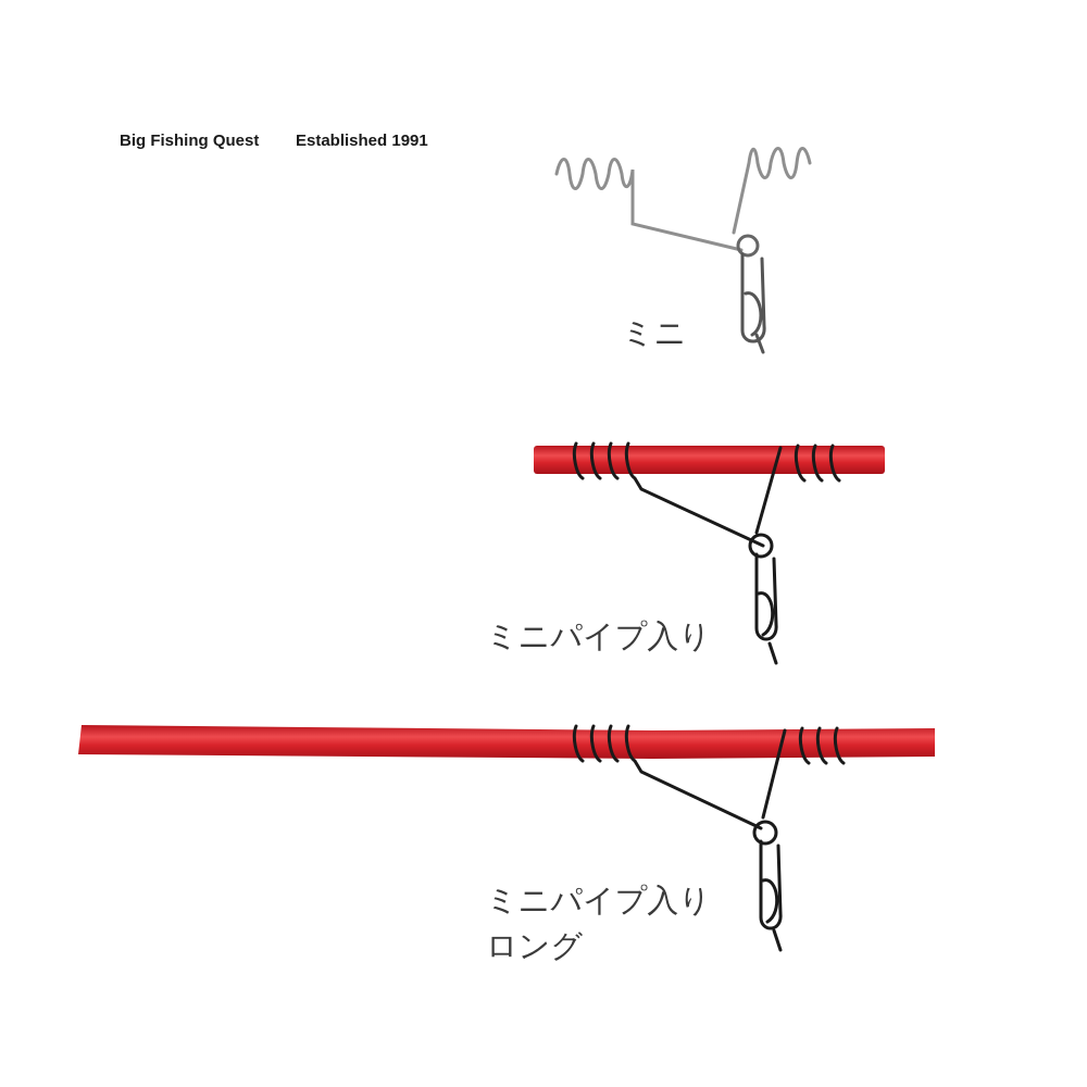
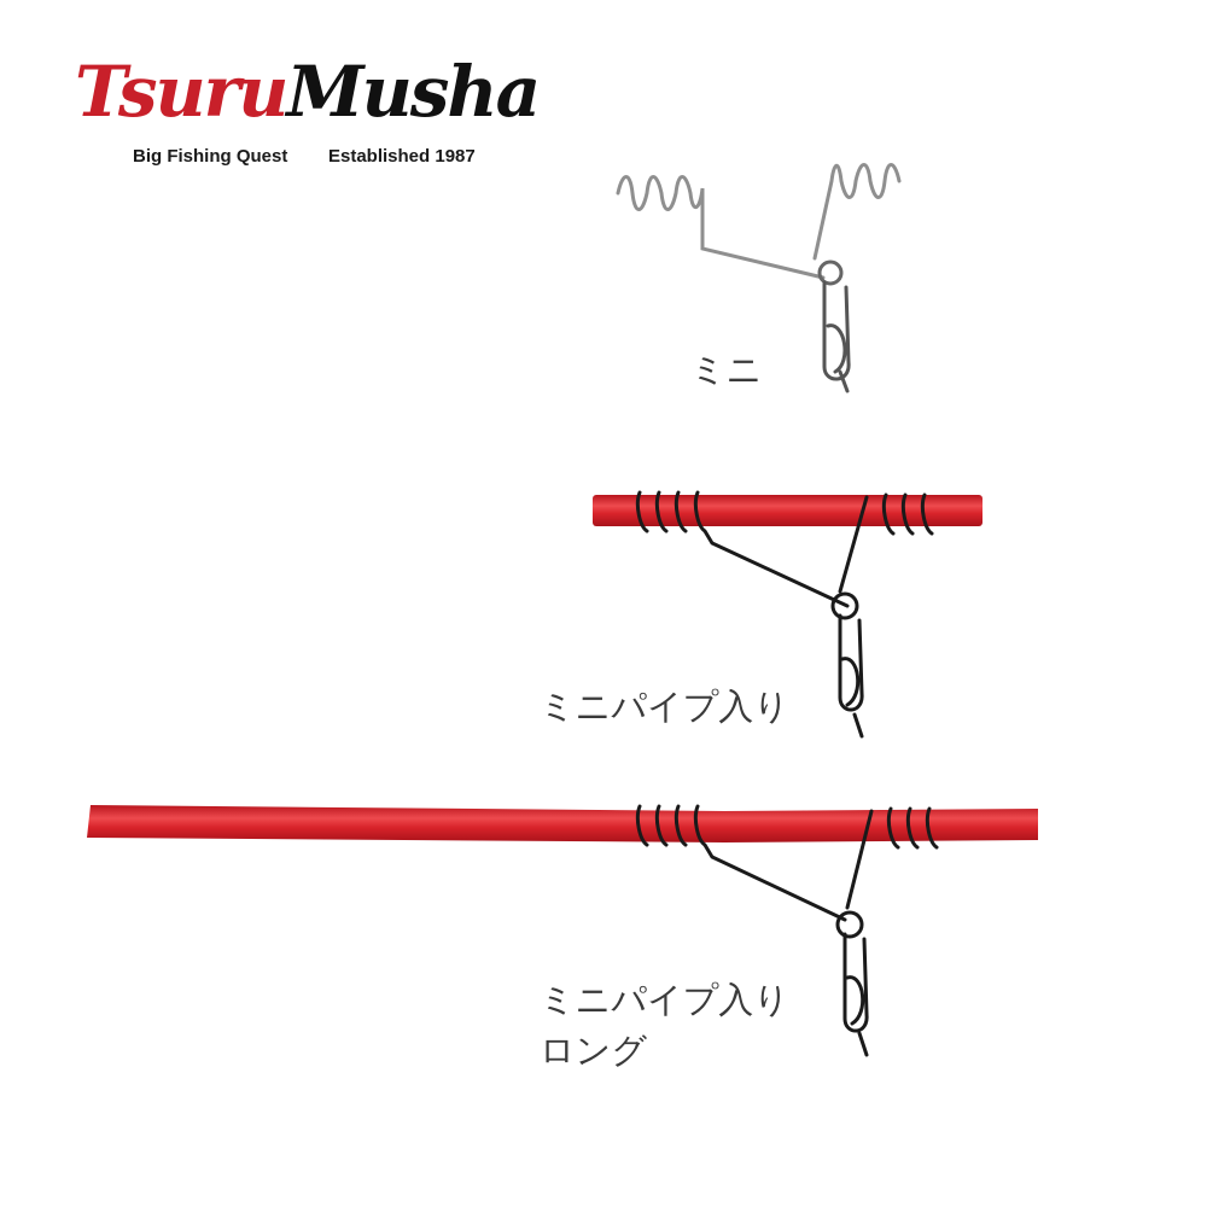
+ TsuruMusha
  Big Fishing Quest
- Established 1991
+ Established 1987
  ミニ
  ミニパイプ入り
  ミニパイプ入り
  ロング
